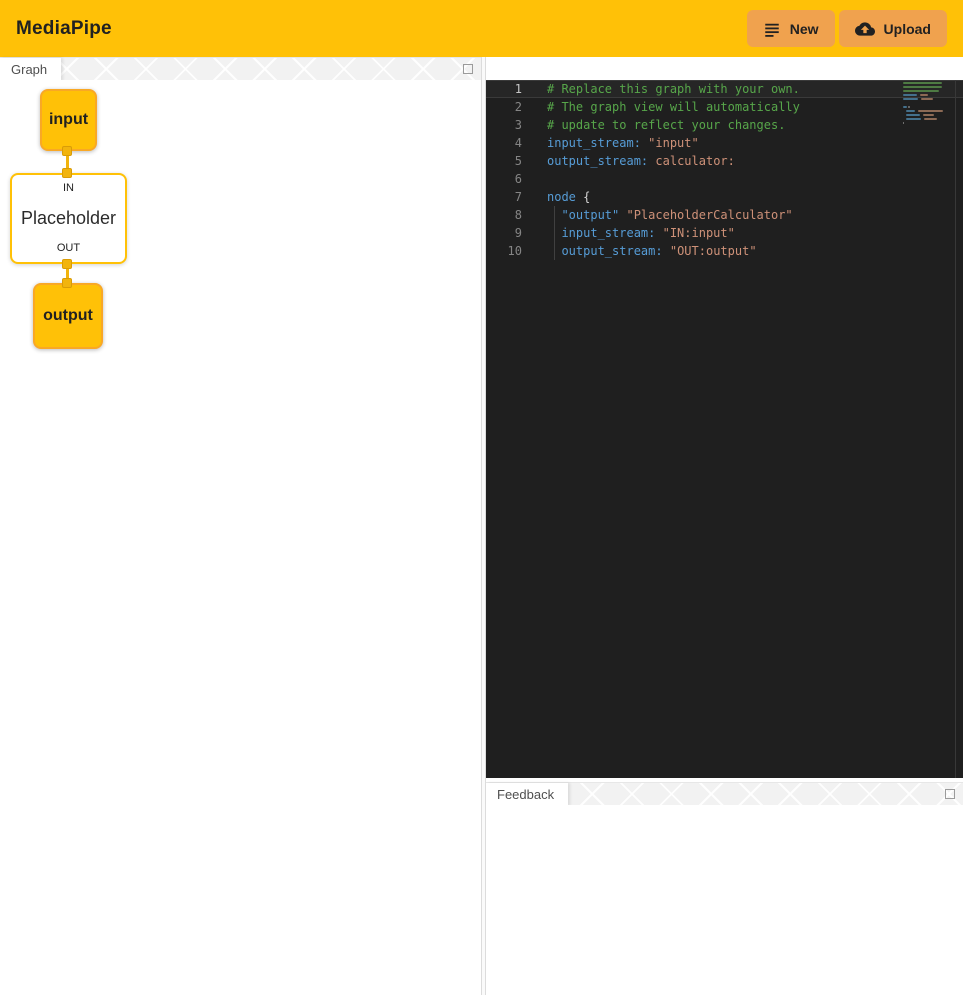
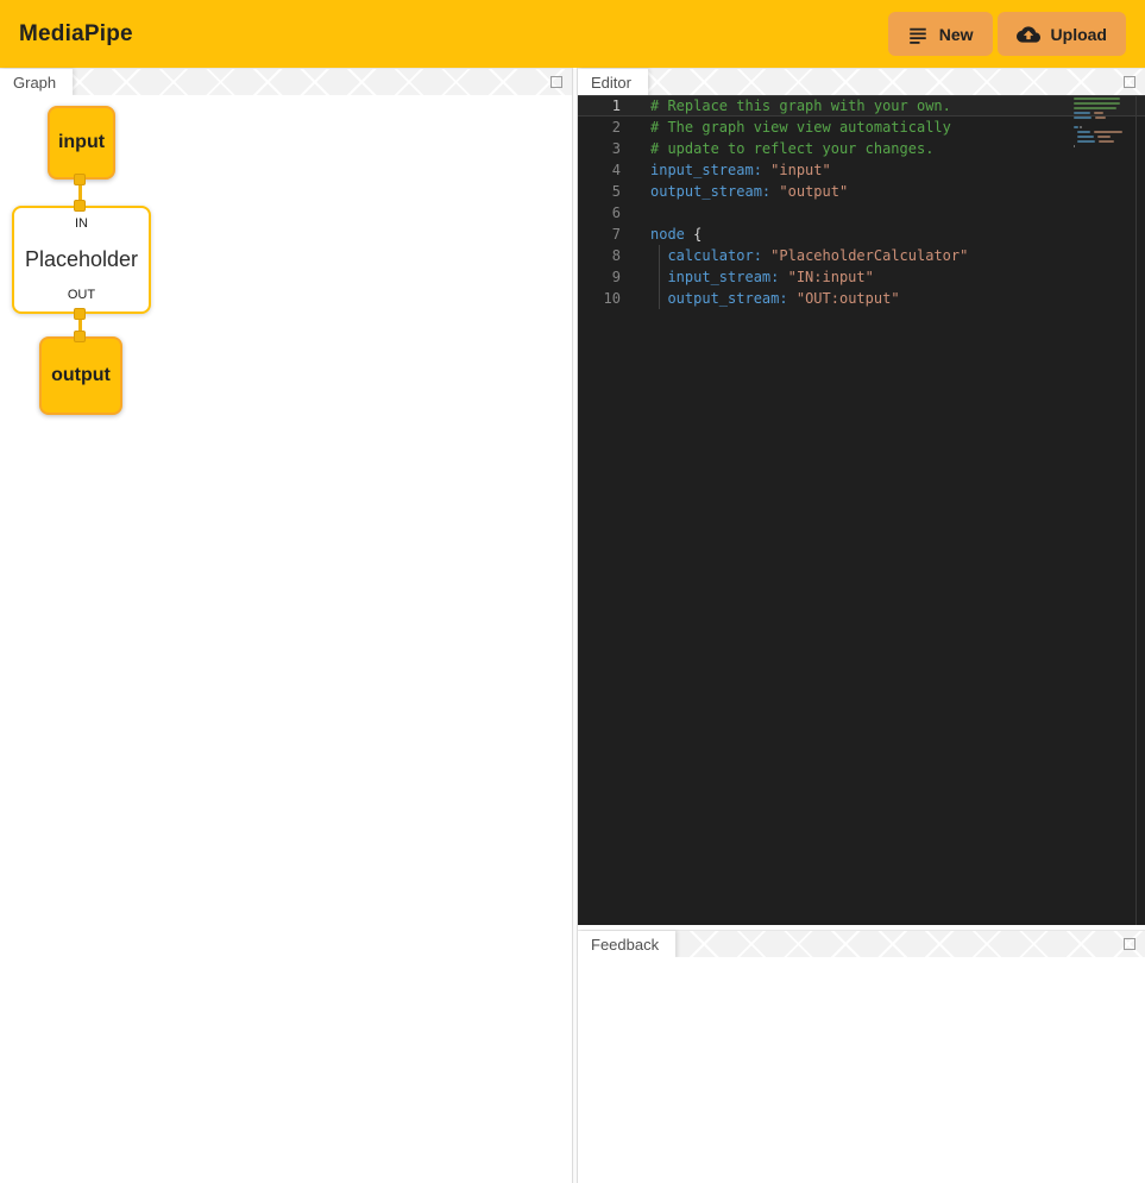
  MediaPipe
  New
  Upload
  Graph
  input
  IN
  Placeholder
  OUT
  output
+ Editor
  1
  # Replace this graph with your own.
  2
- # The graph view will automatically
+ # The graph view view automatically
  3
  # update to reflect your changes.
  4
  input_stream: "input"
  5
- output_stream: calculator:
+ output_stream: "output"
  6
  7
  node {
  8
- "output" "PlaceholderCalculator"
+ calculator: "PlaceholderCalculator"
  9
  input_stream: "IN:input"
  10
  output_stream: "OUT:output"
  Feedback
